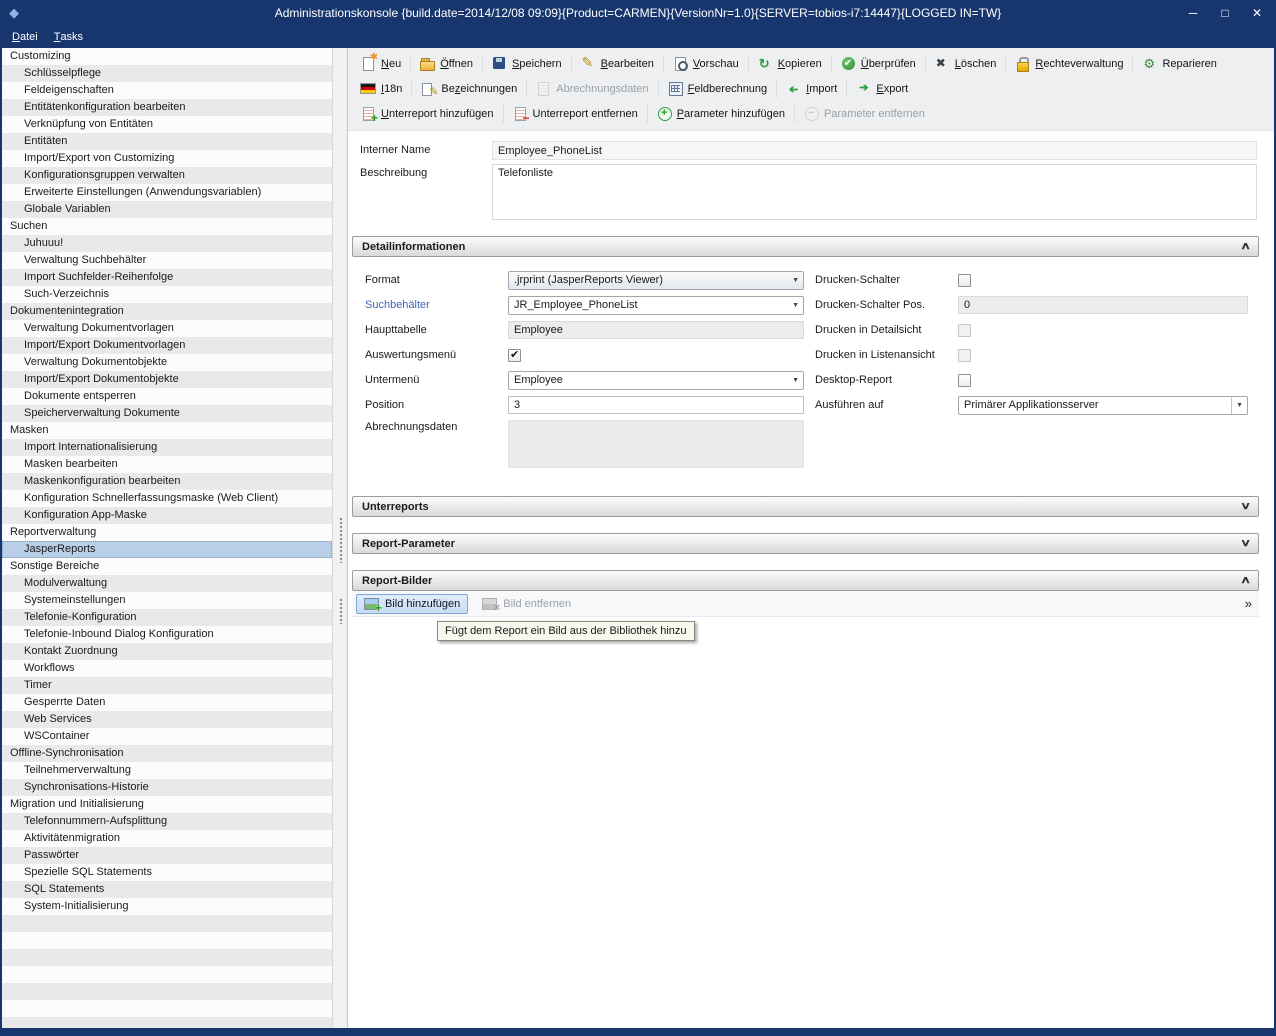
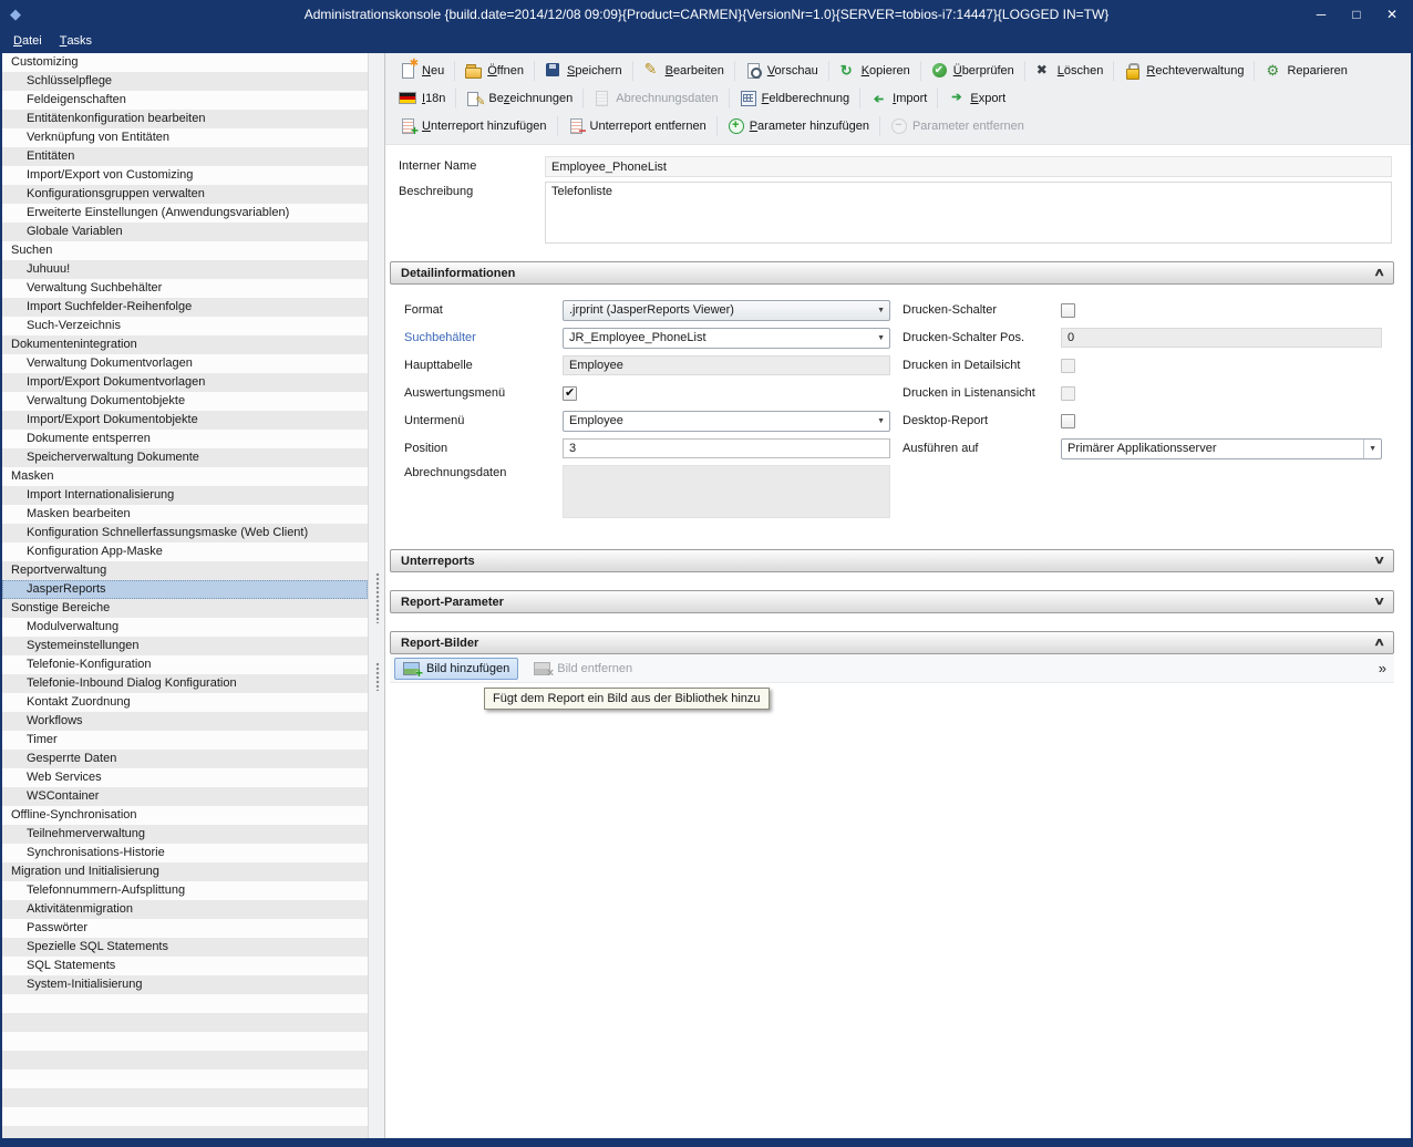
  ◆
  Administrationskonsole {build.date=2014/12/08 09:09}{Product=CARMEN}{VersionNr=1.0}{SERVER=tobios-i7:14447}{LOGGED IN=TW}
  ─
  □
  ✕
  D
  atei
  T
  asks
  Customizing
  Schlüsselpflege
  Feldeigenschaften
  Entitätenkonfiguration bearbeiten
  Verknüpfung von Entitäten
  Entitäten
  Import/Export von Customizing
  Konfigurationsgruppen verwalten
  Erweiterte Einstellungen (Anwendungsvariablen)
  Globale Variablen
  Suchen
  Juhuuu!
  Verwaltung Suchbehälter
  Import Suchfelder-Reihenfolge
  Such-Verzeichnis
  Dokumentenintegration
  Verwaltung Dokumentvorlagen
  Import/Export Dokumentvorlagen
  Verwaltung Dokumentobjekte
  Import/Export Dokumentobjekte
  Dokumente entsperren
  Speicherverwaltung Dokumente
  Masken
  Import Internationalisierung
  Masken bearbeiten
- Maskenkonfiguration bearbeiten
  Konfiguration Schnellerfassungsmaske (Web Client)
  Konfiguration App-Maske
  Reportverwaltung
  JasperReports
  Sonstige Bereiche
  Modulverwaltung
  Systemeinstellungen
  Telefonie-Konfiguration
  Telefonie-Inbound Dialog Konfiguration
  Kontakt Zuordnung
  Workflows
  Timer
  Gesperrte Daten
  Web Services
  WSContainer
  Offline-Synchronisation
  Teilnehmerverwaltung
  Synchronisations-Historie
  Migration und Initialisierung
  Telefonnummern-Aufsplittung
  Aktivitätenmigration
  Passwörter
  Spezielle SQL Statements
  SQL Statements
  System-Initialisierung
  Neu
  Öffnen
  Speichern
  Bearbeiten
  Vorschau
  Kopieren
  Überprüfen
  Löschen
  Rechteverwaltung
  Reparieren
  I18n
  Bezeichnungen
  Abrechnungsdaten
  Feldberechnung
  Import
  Export
  Unterreport hinzufügen
  Unterreport entfernen
  Parameter hinzufügen
  Parameter entfernen
  Interner Name
  Employee_PhoneList
  Beschreibung
  Telefonliste
  Detailinformationen
  ∧
  Format
  .jrprint (JasperReports Viewer)
  Drucken-Schalter
  Suchbehälter
  JR_Employee_PhoneList
  Drucken-Schalter Pos.
  0
  Haupttabelle
  Employee
  Drucken in Detailsicht
  Auswertungsmenü
  Drucken in Listenansicht
  Untermenü
  Employee
  Desktop-Report
  Position
  3
  Ausführen auf
  Primärer Applikationsserver
  Abrechnungsdaten
  Unterreports
  ∨
  Report-Parameter
  ∨
  Report-Bilder
  ∧
  Bild hinzufügen
  Bild entfernen
  »
  Fügt dem Report ein Bild aus der Bibliothek hinzu
